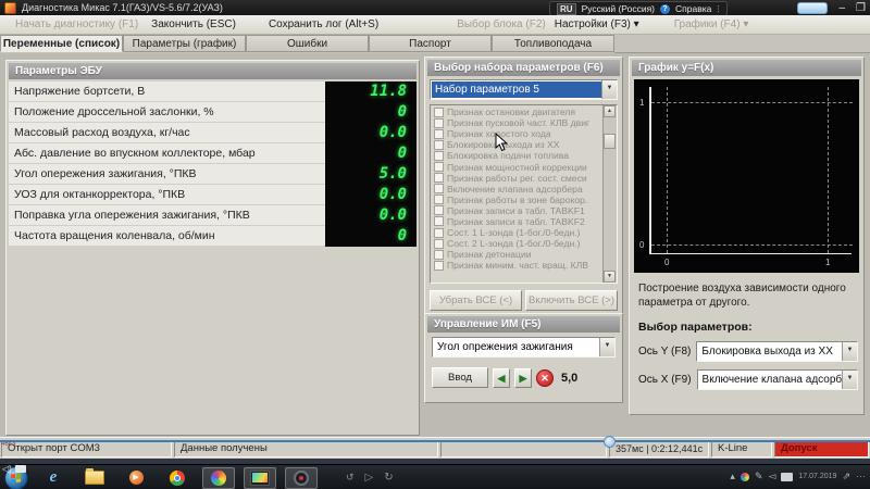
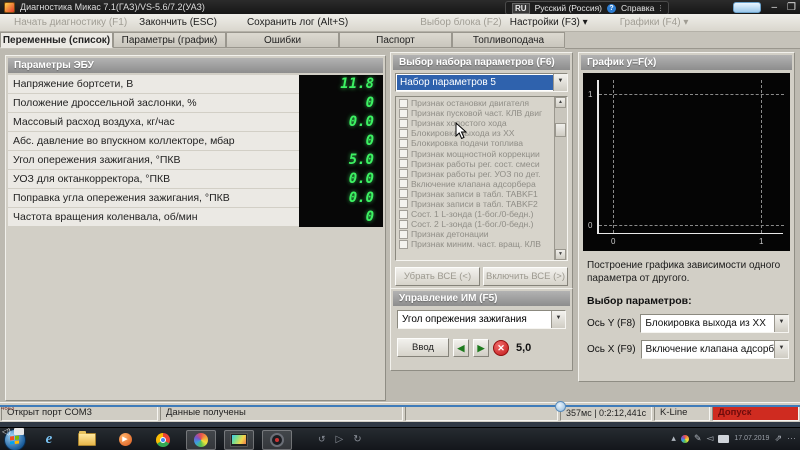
  Диагностика Микас 7.1(ГАЗ)/VS-5.6/7.2(УАЗ)
  RU
  Русский (Россия)
  Справка
  ⁝
  –
  ❐
  Начать диагностику (F1)
  Закончить (ESC)
  Сохранить лог (Alt+S)
  Выбор блока (F2)
  Настройки (F3) ▾
  Графики (F4) ▾
  Переменные (список)
  Параметры (график)
  Ошибки
  Паспорт
  Топливоподача
  Параметры ЭБУ
  Напряжение бортсети, В
  11.8
  Положение дроссельной заслонки, %
  0
  Массовый расход воздуха, кг/час
  0.0
  Абс. давление во впускном коллекторе, мбар
  0
  Угол опережения зажигания, °ПКВ
  5.0
  УОЗ для октанкорректора, °ПКВ
  0.0
  Поправка угла опережения зажигания, °ПКВ
  0.0
  Частота вращения коленвала, об/мин
  0
  Выбор набора параметров (F6)
  Набор параметров 5
  Признак остановки двигателя
  Признак пусковой част. КЛВ двиг
  Признак холостого хода
  Блокировкаыхода из ХХ
  Блокировка подачи топлива
  Признак мощностной коррекции
  Признак работы рег. сост. смеси
+ Признак работы рег. УОЗ по дет.
  Включение клапана адсорбера
- Признак работы в зоне барокор.
  Признак записи в табл. TABKF1
  Признак записи в табл. TABKF2
  Сост. 1 L-зонда (1-бог./0-бедн.)
  Сост. 2 L-зонда (1-бог./0-бедн.)
  Признак детонации
  Признак миним. част. вращ. КЛВ
  Убрать ВСЕ (<)
  Включить ВСЕ (>)
  Управление ИМ (F5)
  Угол опрежения зажигания
  Ввод
  ◀
  ▶
  ✕
  5,0
  График y=F(x)
  1
  0
  0
  1
- Построение воздуха зависимости одного параметра от другого.
+ Построение графика зависимости одного параметра от другого.
  Выбор параметров:
  Ось Y (F8)
  Блокировка выхода из ХХ
  Ось X (F9)
  Включение клапана адсорб
  Открыт порт COM3
  Данные получены
  357мс | 0:2:12,441с
  K-Line
  Допуск
  e
  ↺
  ▷
  ↻
  ▴
  ✎
  ◅
  ⇗
  ⋯
  ◁)
